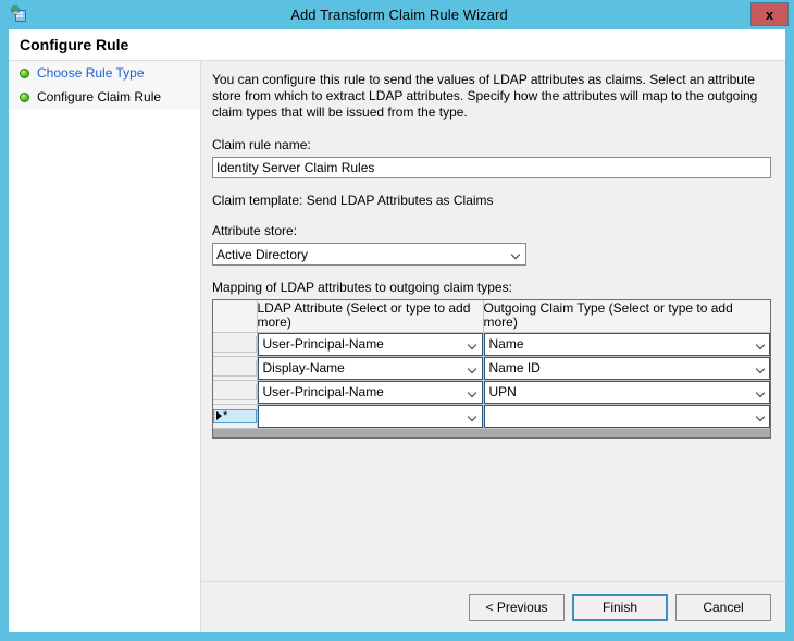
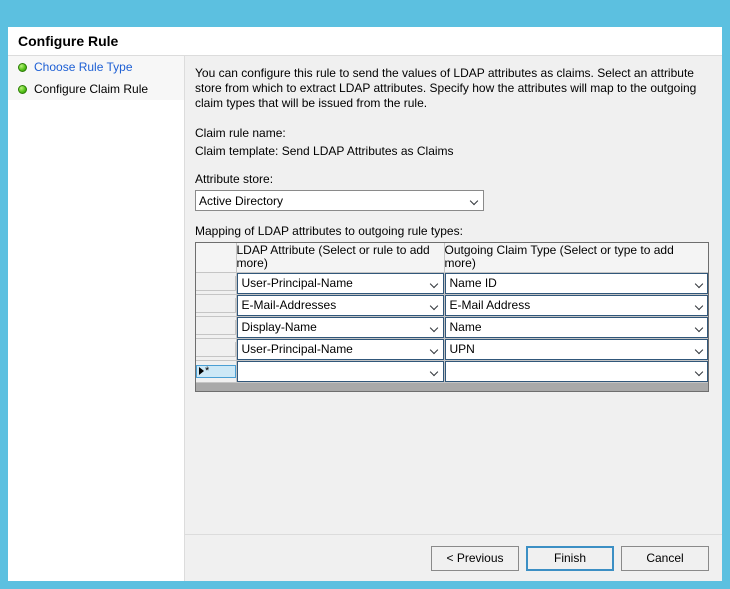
- Add Transform Claim Rule Wizard
- x
  Configure Rule
  Choose Rule Type
  Configure Claim Rule
- You can configure this rule to send the values of LDAP attributes as claims. Select an attribute store from which to extract LDAP attributes. Specify how the attributes will map to the outgoing claim types that will be issued from the type.
+ You can configure this rule to send the values of LDAP attributes as claims. Select an attribute store from which to extract LDAP attributes. Specify how the attributes will map to the outgoing claim types that will be issued from the rule.
  Claim rule name:
- Identity Server Claim Rules
  Claim template: Send LDAP Attributes as Claims
  Attribute store:
  Active Directory
- Mapping of LDAP attributes to outgoing claim types:
+ Mapping of LDAP attributes to outgoing rule types:
- 	LDAP Attribute (Select or type to add more)	Outgoing Claim Type (Select or type to add more)
+ 	LDAP Attribute (Select or rule to add more)	Outgoing Claim Type (Select or type to add more)
- 	User-Principal-Name	Name
+ 	User-Principal-Name	Name ID
+ 	E-Mail-Addresses	E-Mail Address
- 	Display-Name	Name ID
+ 	Display-Name	Name
  	User-Principal-Name	UPN
  *
  < Previous
  Finish
  Cancel
